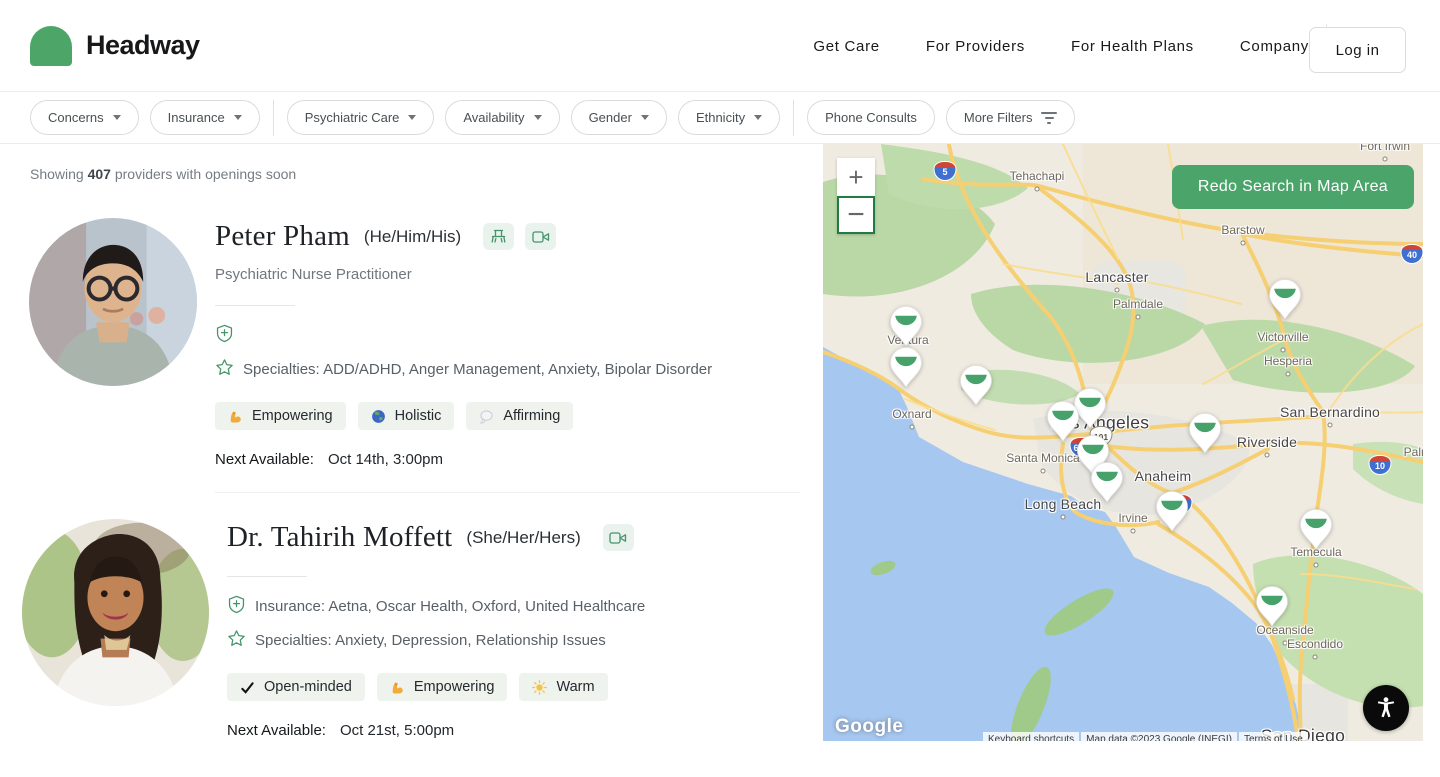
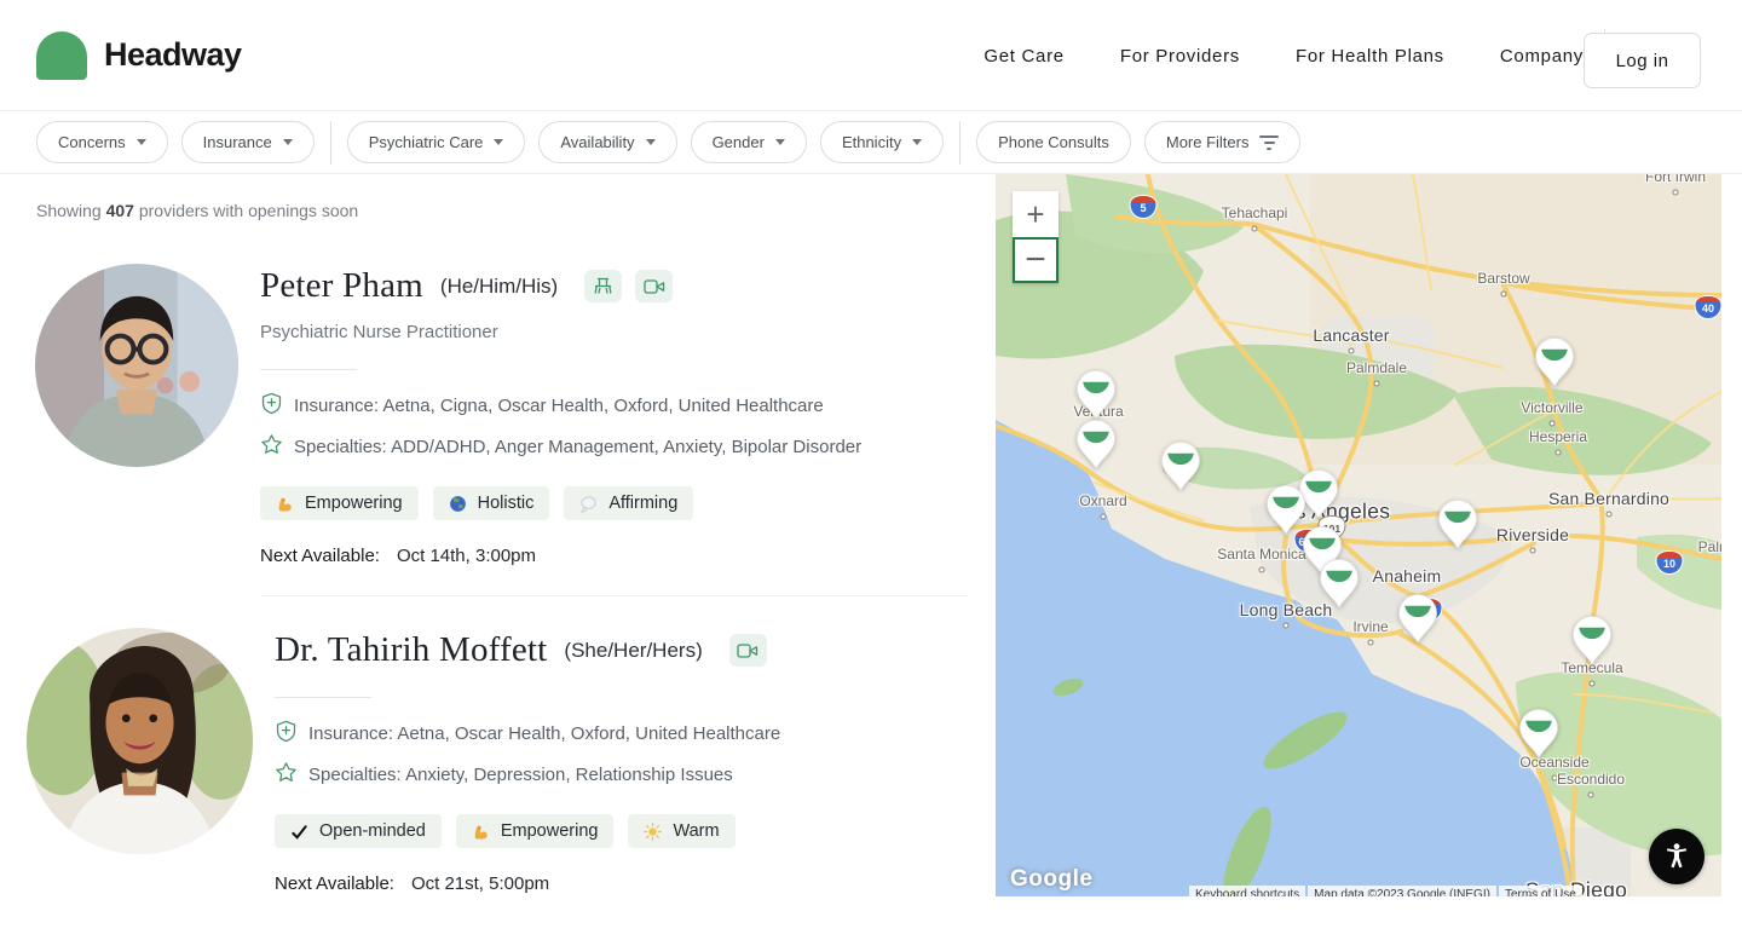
  Headway
  Get Care
  For Providers
  For Health Plans
  Company
  Log in
  Concerns
  Insurance
  Psychiatric Care
  Availability
  Gender
  Ethnicity
  Phone Consults
  More Filters
  Showing 407 providers with openings soon
  Peter Pham
  (He/Him/His)
  Psychiatric Nurse Practitioner
+ Insurance: Aetna, Cigna, Oscar Health, Oxford, United Healthcare
  Specialties: ADD/ADHD, Anger Management, Anxiety, Bipolar Disorder
  Empowering
  Holistic
  Affirming
  Next Available:
  Oct 14th, 3:00pm
  Dr. Tahirih Moffett
  (She/Her/Hers)
  Insurance: Aetna, Oscar Health, Oxford, United Healthcare
  Specialties: Anxiety, Depression, Relationship Issues
  Open-minded
  Empowering
  Warm
  Next Available:
  Oct 21st, 5:00pm
  Fort Irwin
  Tehachapi
  Barstow
  Lancaster
  Palmdale
  Victorville
  Hesperia
  Veura
  Oxnard
  San Bernardino
  Riverside
  Santa Monica
  Anaheim
  Long Beach
  Irvine
  Temecula
  Oceanside
  Escondido
  San Diego
  5
  40
  10
  +
  −
- Redo Search in Map Area
  Google
  Keyboard shortcuts
  Map data ©2023 Google (INEGI)
  Terms of Use
